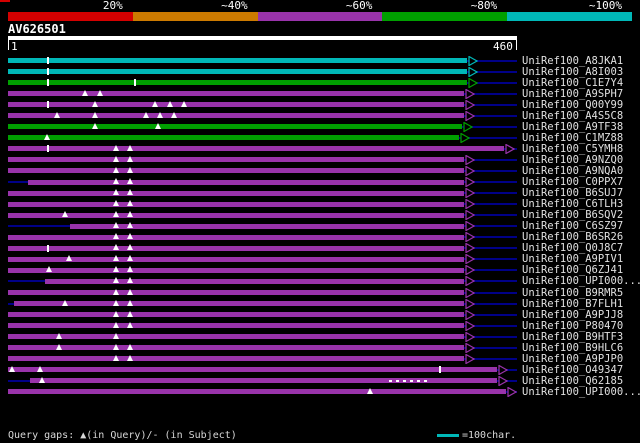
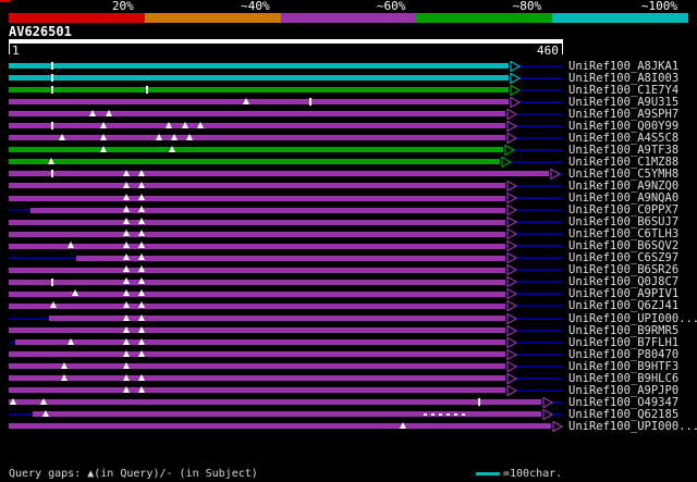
  20%
  ~40%
  ~60%
  ~80%
  ~100%
  AV626501
  1
  460
  UniRef100_A8JKA1
  UniRef100_A8I003
  UniRef100_C1E7Y4
+ UniRef100_A9U315
  UniRef100_A9SPH7
  UniRef100_Q00Y99
  UniRef100_A4S5C8
  UniRef100_A9TF38
  UniRef100_C1MZ88
  UniRef100_C5YMH8
  UniRef100_A9NZQ0
  UniRef100_A9NQA0
  UniRef100_C0PPX7
  UniRef100_B6SUJ7
  UniRef100_C6TLH3
  UniRef100_B6SQV2
  UniRef100_C6SZ97
  UniRef100_B6SR26
  UniRef100_Q0J8C7
  UniRef100_A9PIV1
  UniRef100_Q6ZJ41
  UniRef100_UPI000...
  UniRef100_B9RMR5
  UniRef100_B7FLH1
- UniRef100_A9PJJ8
  UniRef100_P80470
  UniRef100_B9HTF3
  UniRef100_B9HLC6
  UniRef100_A9PJP0
  UniRef100_O49347
  UniRef100_Q62185
  UniRef100_UPI000...
  Query gaps: ▲(in Query)/- (in Subject)
  =100char.
